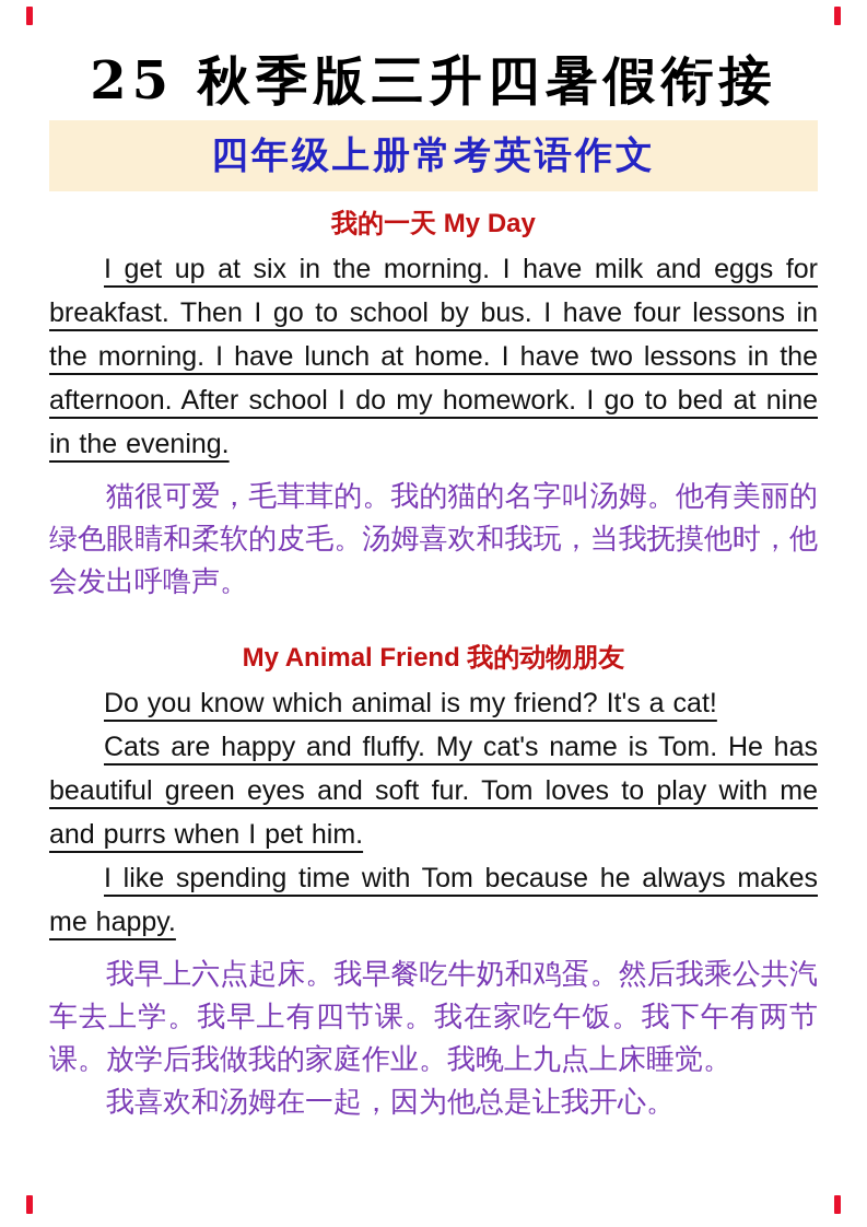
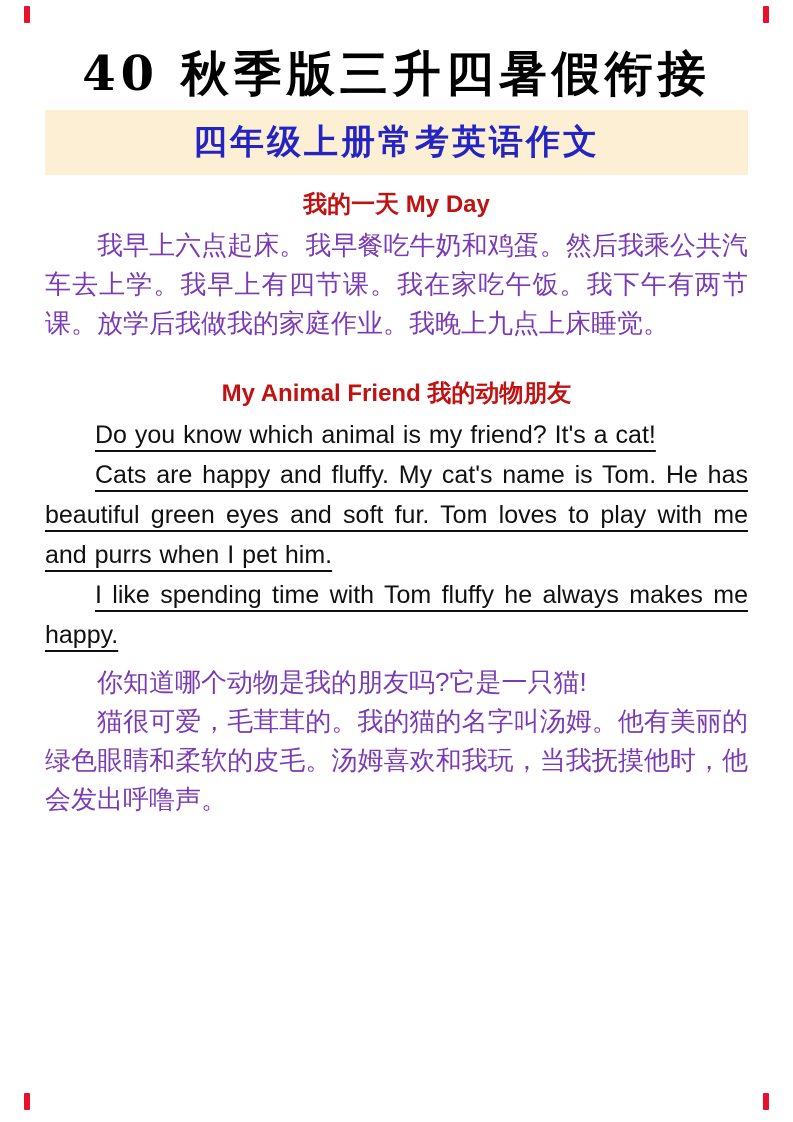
- 25 秋季版三升四暑假衔接
+ 40 秋季版三升四暑假衔接
  四年级上册常考英语作文
  我的一天 My Day
- I get up at six in the morning. I have milk and eggs for breakfast. Then I go to school by bus. I have four lessons in the morning. I have lunch at home. I have two lessons in the afternoon. After school I do my homework. I go to bed at nine in the evening.
- 猫很可爱，毛茸茸的。我的猫的名字叫汤姆。他有美丽的绿色眼睛和柔软的皮毛。汤姆喜欢和我玩，当我抚摸他时，他会发出呼噜声。
+ 我早上六点起床。我早餐吃牛奶和鸡蛋。然后我乘公共汽车去上学。我早上有四节课。我在家吃午饭。我下午有两节课。放学后我做我的家庭作业。我晚上九点上床睡觉。
  My Animal Friend 我的动物朋友
  Do you know which animal is my friend? It's a cat!
  Cats are happy and fluffy. My cat's name is Tom. He has beautiful green eyes and soft fur. Tom loves to play with me and purrs when I pet him.
- I like spending time with Tom because he always makes me happy.
+ I like spending time with Tom fluffy he always makes me happy.
+ 你知道哪个动物是我的朋友吗?它是一只猫!
- 我早上六点起床。我早餐吃牛奶和鸡蛋。然后我乘公共汽车去上学。我早上有四节课。我在家吃午饭。我下午有两节课。放学后我做我的家庭作业。我晚上九点上床睡觉。
+ 猫很可爱，毛茸茸的。我的猫的名字叫汤姆。他有美丽的绿色眼睛和柔软的皮毛。汤姆喜欢和我玩，当我抚摸他时，他会发出呼噜声。
- 我喜欢和汤姆在一起，因为他总是让我开心。
